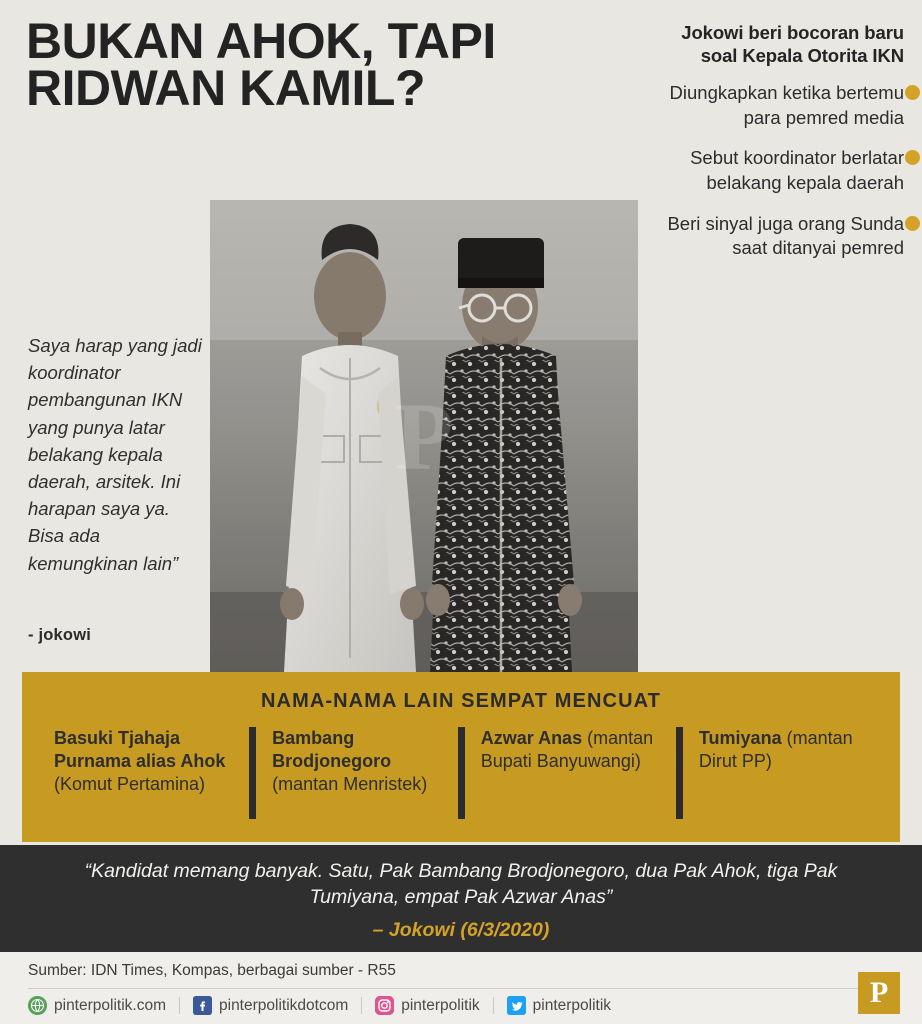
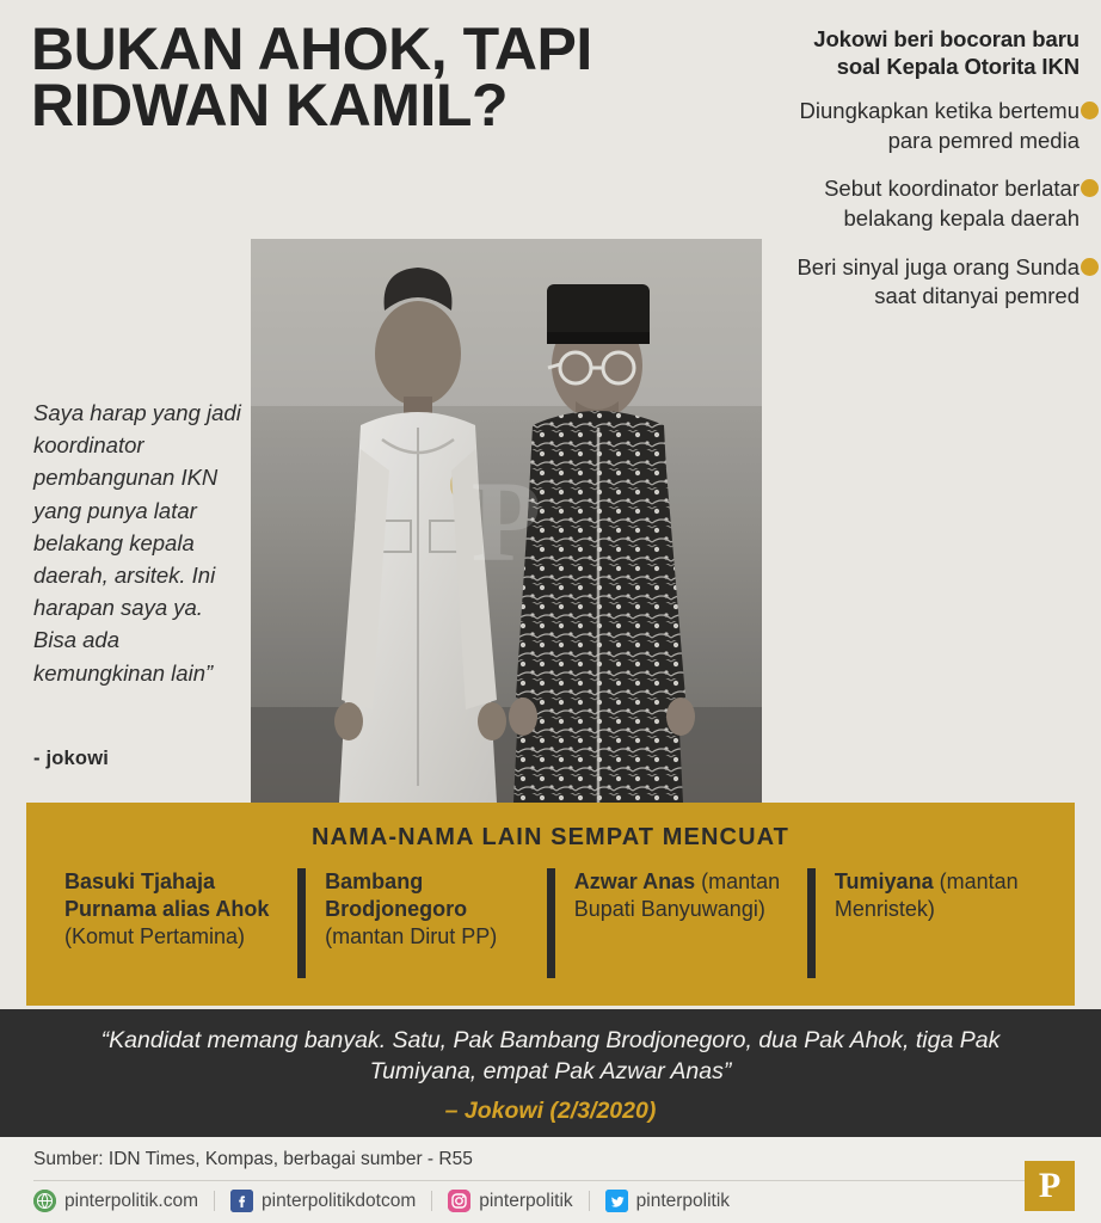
  BUKAN AHOK, TAPI RIDWAN KAMIL?
  Saya harap yang jadi koordinator pembangunan IKN yang punya latar belakang kepala daerah, arsitek. Ini harapan saya ya. Bisa ada kemungkinan lain”
  - jokowi
  P
  Jokowi beri bocoran baru soal Kepala Otorita IKN
  Diungkapkan ketika bertemu para pemred media
  Sebut koordinator berlatar belakang kepala daerah
  Beri sinyal juga orang Sunda saat ditanyai pemred
  NAMA-NAMA LAIN SEMPAT MENCUAT
  Basuki Tjahaja Purnama alias Ahok (Komut Pertamina)
- Bambang Brodjonegoro (mantan Menristek)
+ Bambang Brodjonegoro (mantan Dirut PP)
  Azwar Anas (mantan Bupati Banyuwangi)
- Tumiyana (mantan Dirut PP)
+ Tumiyana (mantan Menristek)
  “Kandidat memang banyak. Satu, Pak Bambang Brodjonegoro, dua Pak Ahok, tiga Pak Tumiyana, empat Pak Azwar Anas”
- – Jokowi (6/3/2020)
+ – Jokowi (2/3/2020)
  Sumber: IDN Times, Kompas, berbagai sumber - R55
  pinterpolitik.com
  pinterpolitikdotcom
  pinterpolitik
  pinterpolitik
  P
